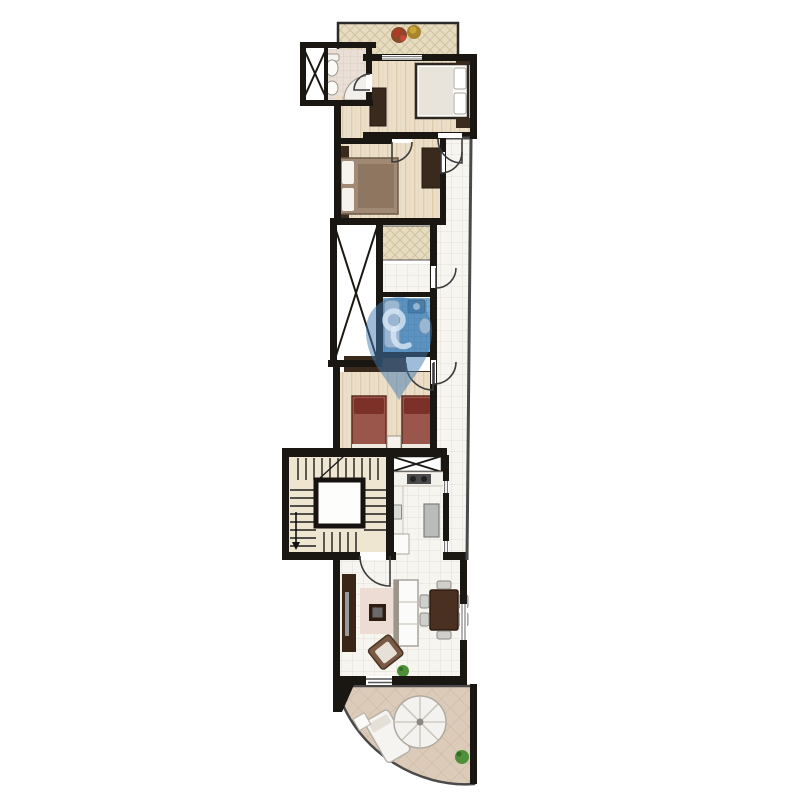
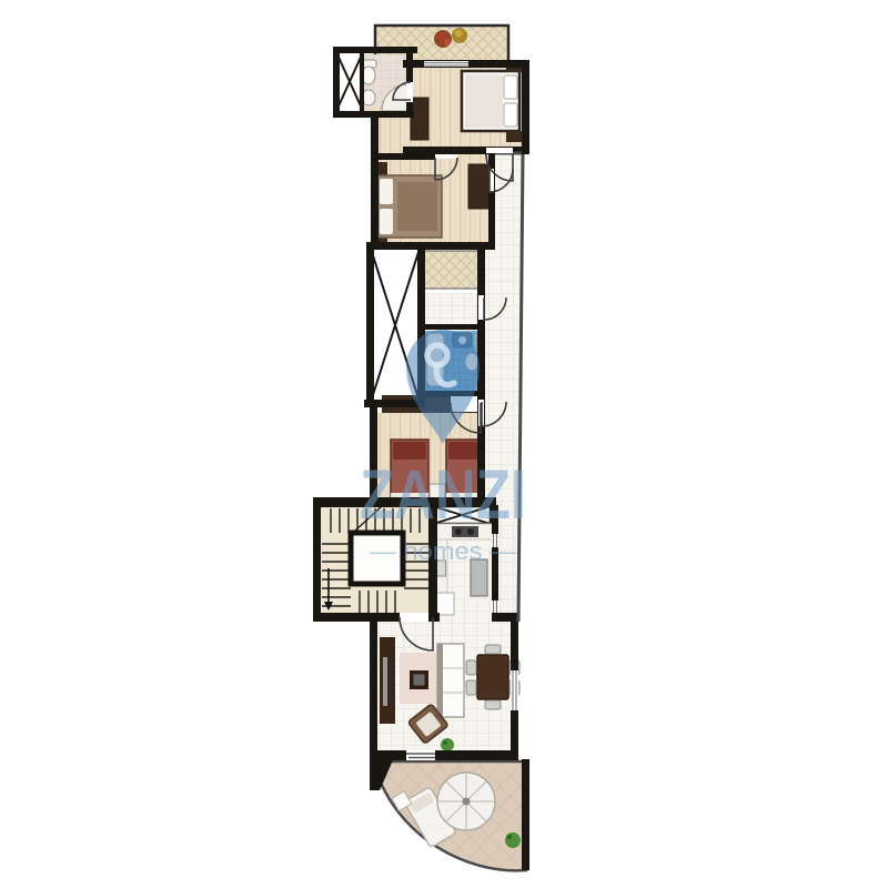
+ ZANZI
+ — homes —
